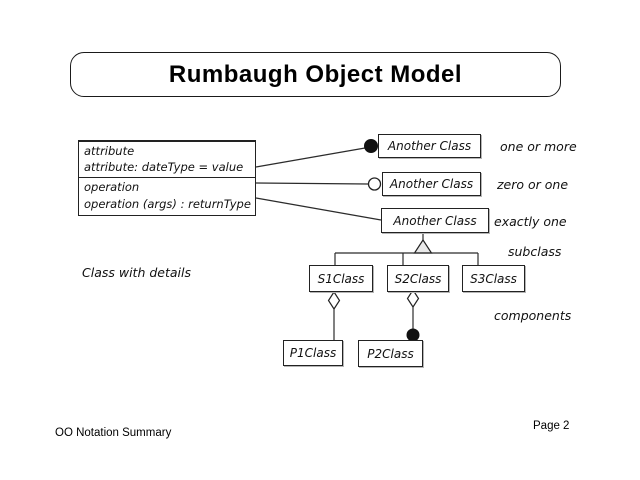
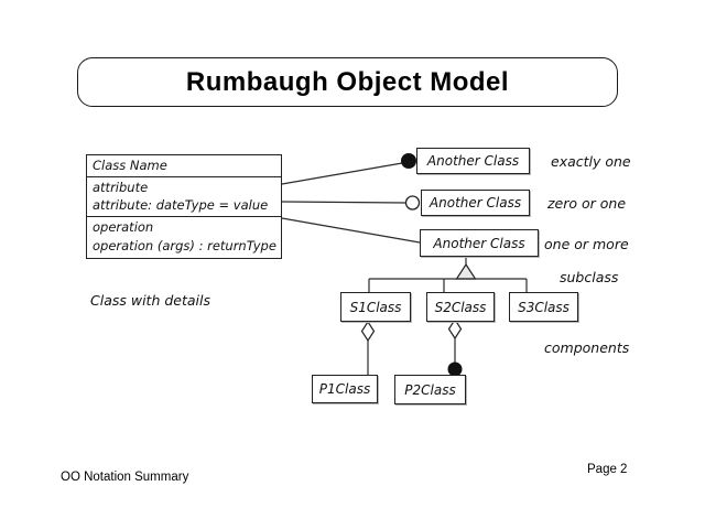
  Rumbaugh Object Model
+ Class Name
  attribute
  attribute: dateType = value
  operation
  operation (args) : returnType
  Class with details
  Another Class
  Another Class
  Another Class
- one or more
+ exactly one
  zero or one
- exactly one
+ one or more
  subclass
  components
  S1Class
  S2Class
  S3Class
  P1Class
  P2Class
  OO Notation Summary
  Page 2
